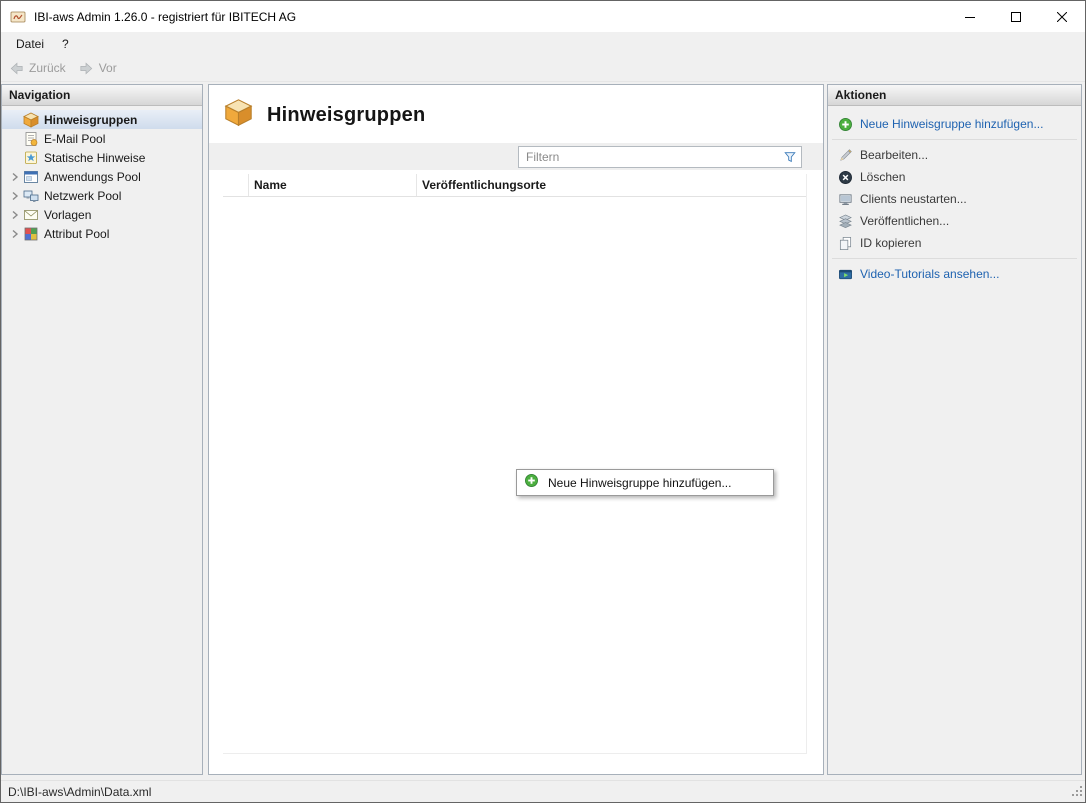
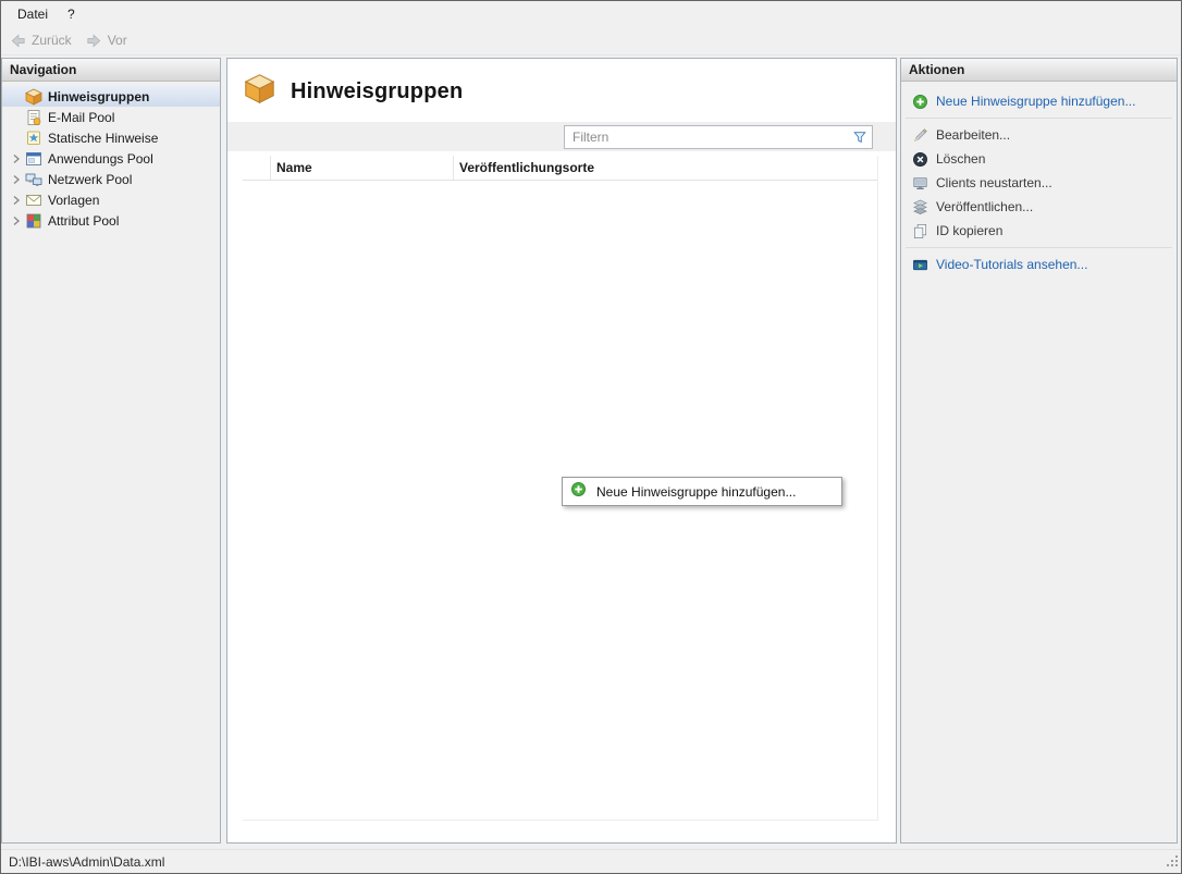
- IBI-aws Admin 1.26.0 - registriert für IBITECH AG
  Datei
  ?
  Zurück
  Vor
  Navigation
  Hinweisgruppen
  E-Mail Pool
  Statische Hinweise
  Anwendungs Pool
  Netzwerk Pool
  Vorlagen
  Attribut Pool
  Hinweisgruppen
  Filtern
  Name
  Veröffentlichungsorte
  Neue Hinweisgruppe hinzufügen...
  Aktionen
  Neue Hinweisgruppe hinzufügen...
  Bearbeiten...
  Löschen
  Clients neustarten...
  Veröffentlichen...
  ID kopieren
  Video-Tutorials ansehen...
  D:\IBI-aws\Admin\Data.xml
